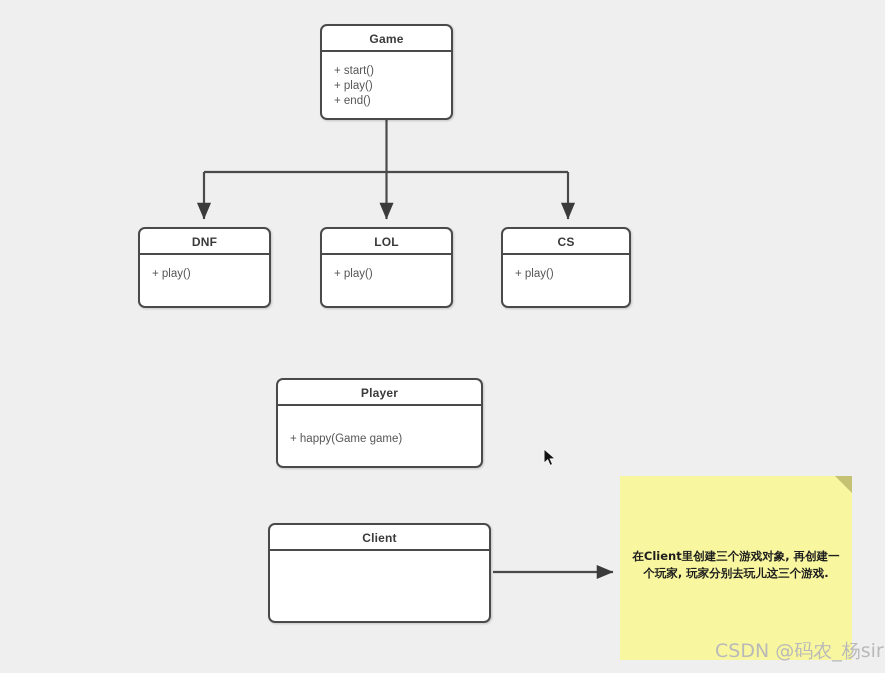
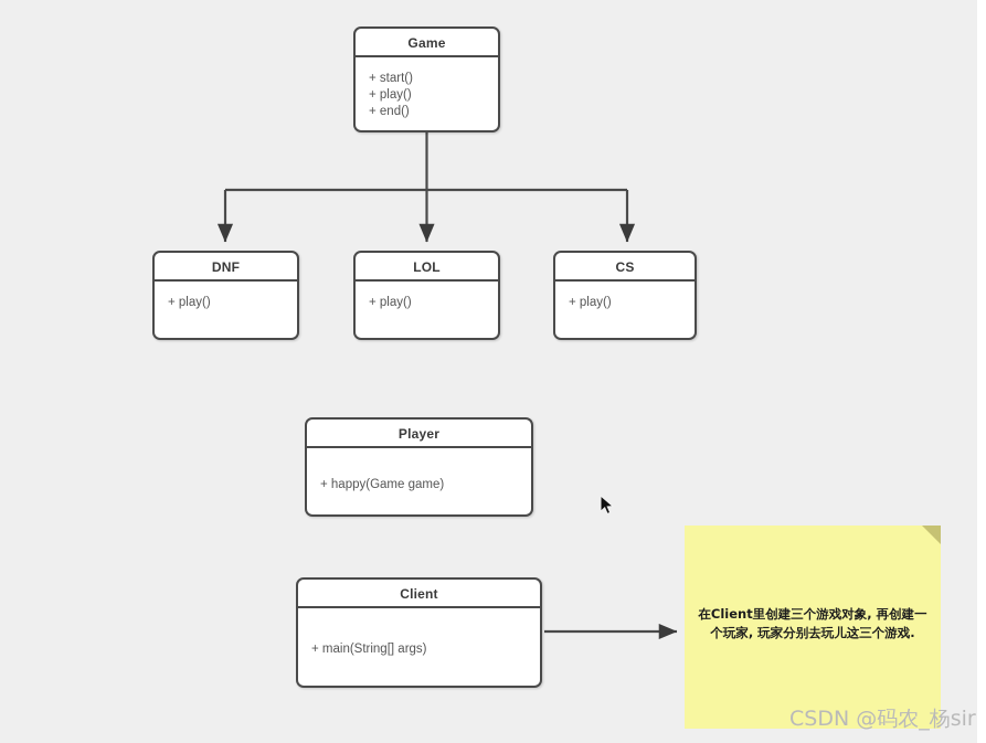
  Game
  + start()
  + play()
  + end()
  DNF
  + play()
  LOL
  + play()
  CS
  + play()
  Player
  + happy(Game game)
  Client
+ + main(String[] args)
  在Client里创建三个游戏对象, 再创建一个玩家, 玩家分别去玩儿这三个游戏.
  CSDN @码农_杨sir
